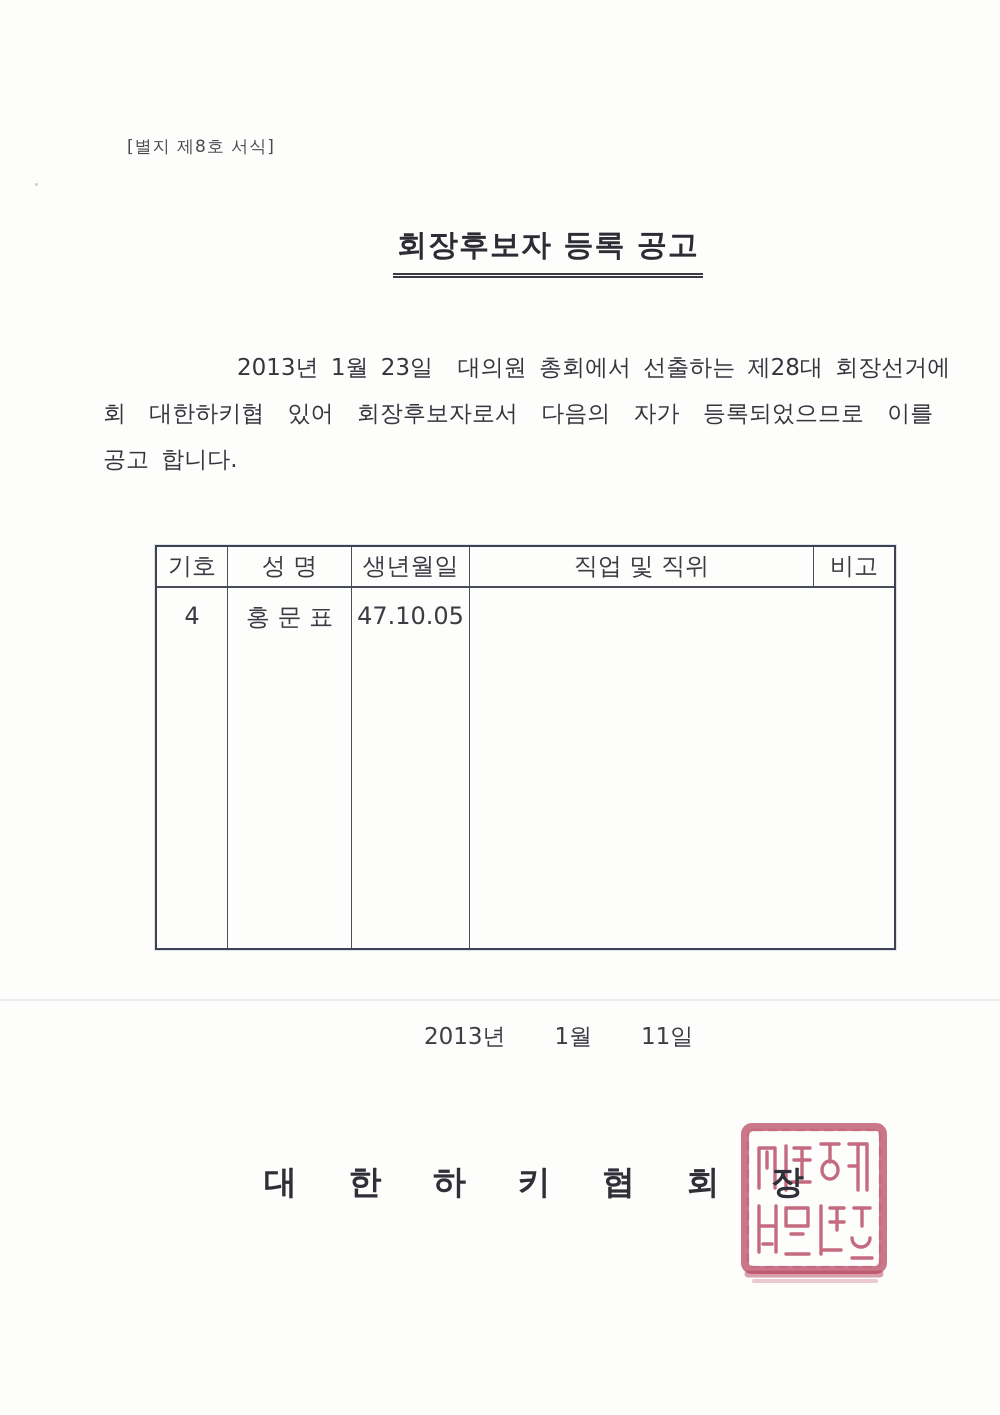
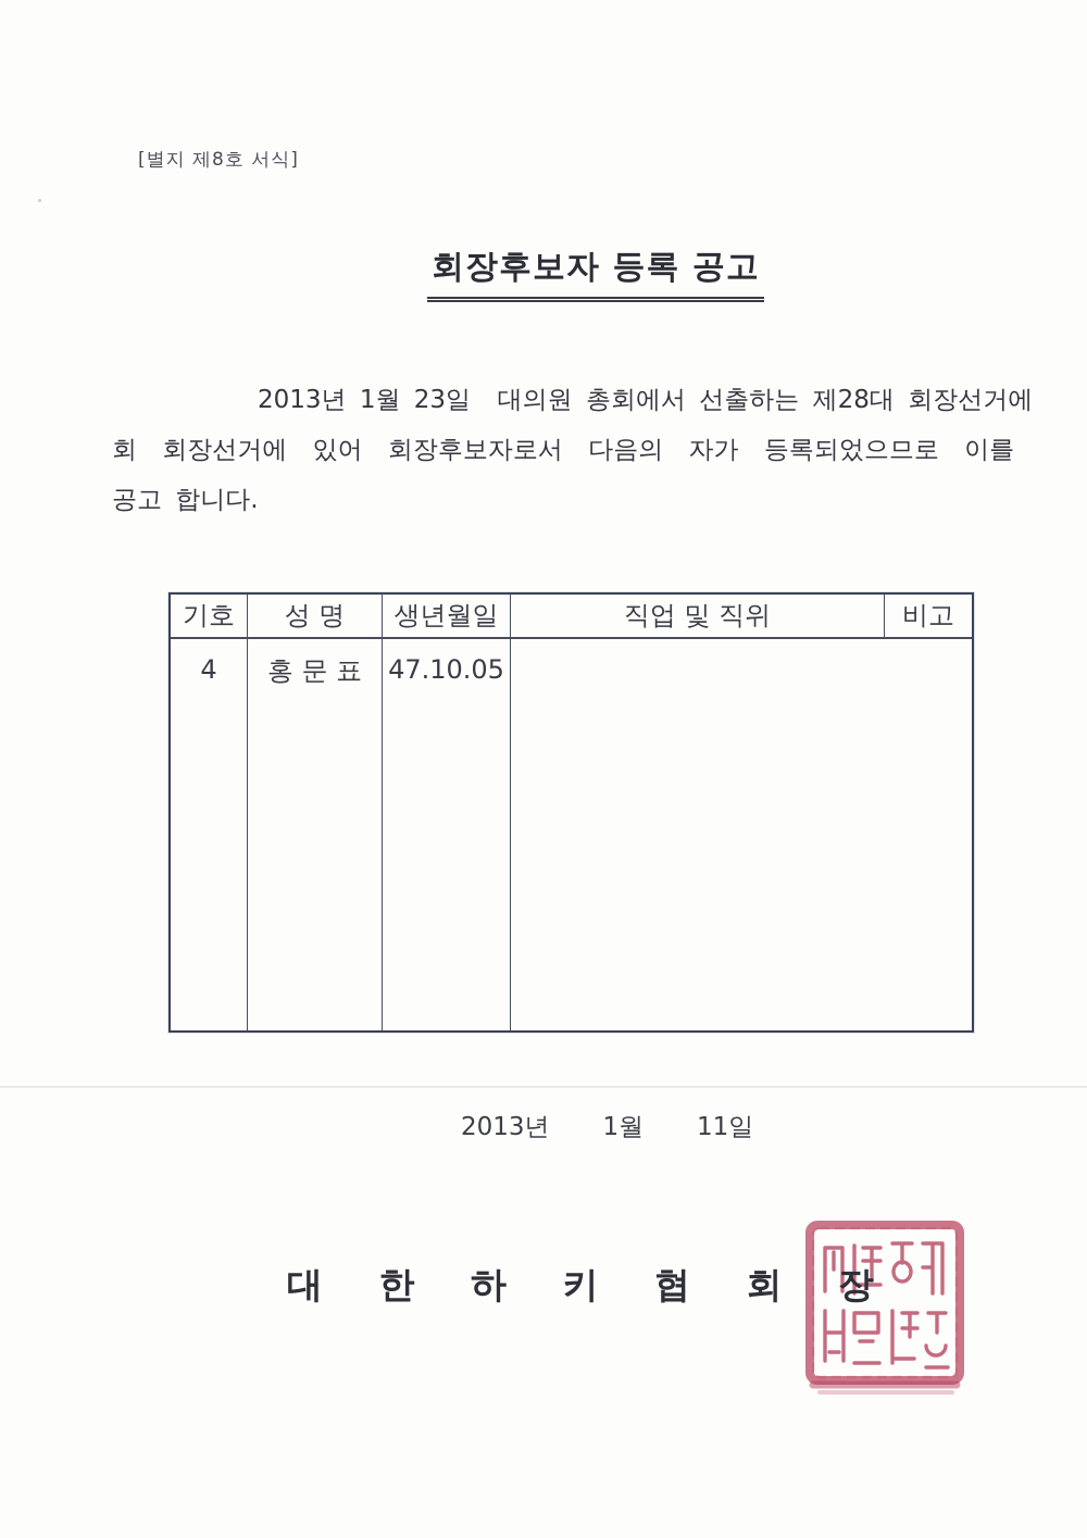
  [별지 제8호 서식]
  회장후보자 등록 공고
  2013년 1월 23일 대의원 총회에서 선출하는 제28대 회장선거에
- 회 대한하키협 있어 회장후보자로서 다음의 자가 등록되었으므로 이를
+ 회 회장선거에 있어 회장후보자로서 다음의 자가 등록되었으므로 이를
  공고 합니다.
  기호
  성 명
  생년월일
  직업 및 직위
  비고
  4
  홍 문 표
  47.10.05
  2013년 1월 11일
  대 한 하 키 협 회 장
